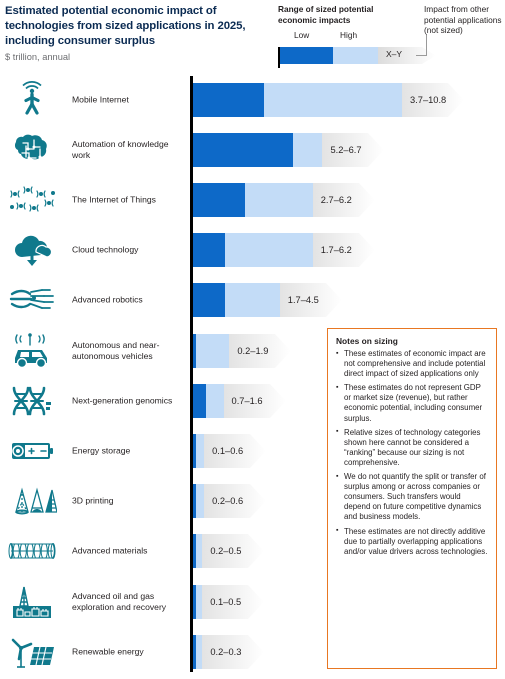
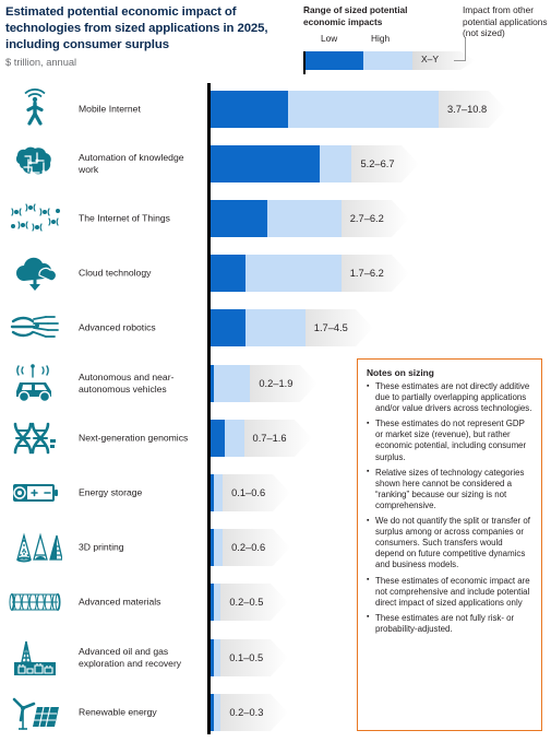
  Estimated potential economic impact of technologies from sized applications in 2025, including consumer surplus
  $ trillion, annual
  Range of sized potential economic impacts
  Low
  High
  X–Y
  Impact from other potential applications (not sized)
  Mobile Internet
  3.7–10.8
  Automation of knowledge work
  5.2–6.7
  The Internet of Things
  2.7–6.2
  Cloud technology
  1.7–6.2
  Advanced robotics
  1.7–4.5
  Autonomous and near-autonomous vehicles
  0.2–1.9
  Next-generation genomics
  0.7–1.6
  Energy storage
  0.1–0.6
  3D printing
  0.2–0.6
  Advanced materials
  0.2–0.5
  Advanced oil and gas exploration and recovery
  0.1–0.5
  Renewable energy
  0.2–0.3
  Notes on sizing
- These estimates of economic impact are not comprehensive and include potential direct impact of sized applications only
+ These estimates are not directly additive due to partially overlapping applications and/or value drivers across technologies.
  These estimates do not represent GDP or market size (revenue), but rather economic potential, including consumer surplus.
  Relative sizes of technology categories shown here cannot be considered a “ranking” because our sizing is not comprehensive.
  We do not quantify the split or transfer of surplus among or across companies or consumers. Such transfers would depend on future competitive dynamics and business models.
- These estimates are not directly additive due to partially overlapping applications and/or value drivers across technologies.
+ These estimates of economic impact are not comprehensive and include potential direct impact of sized applications only
+ These estimates are not fully risk- or probability-adjusted.
